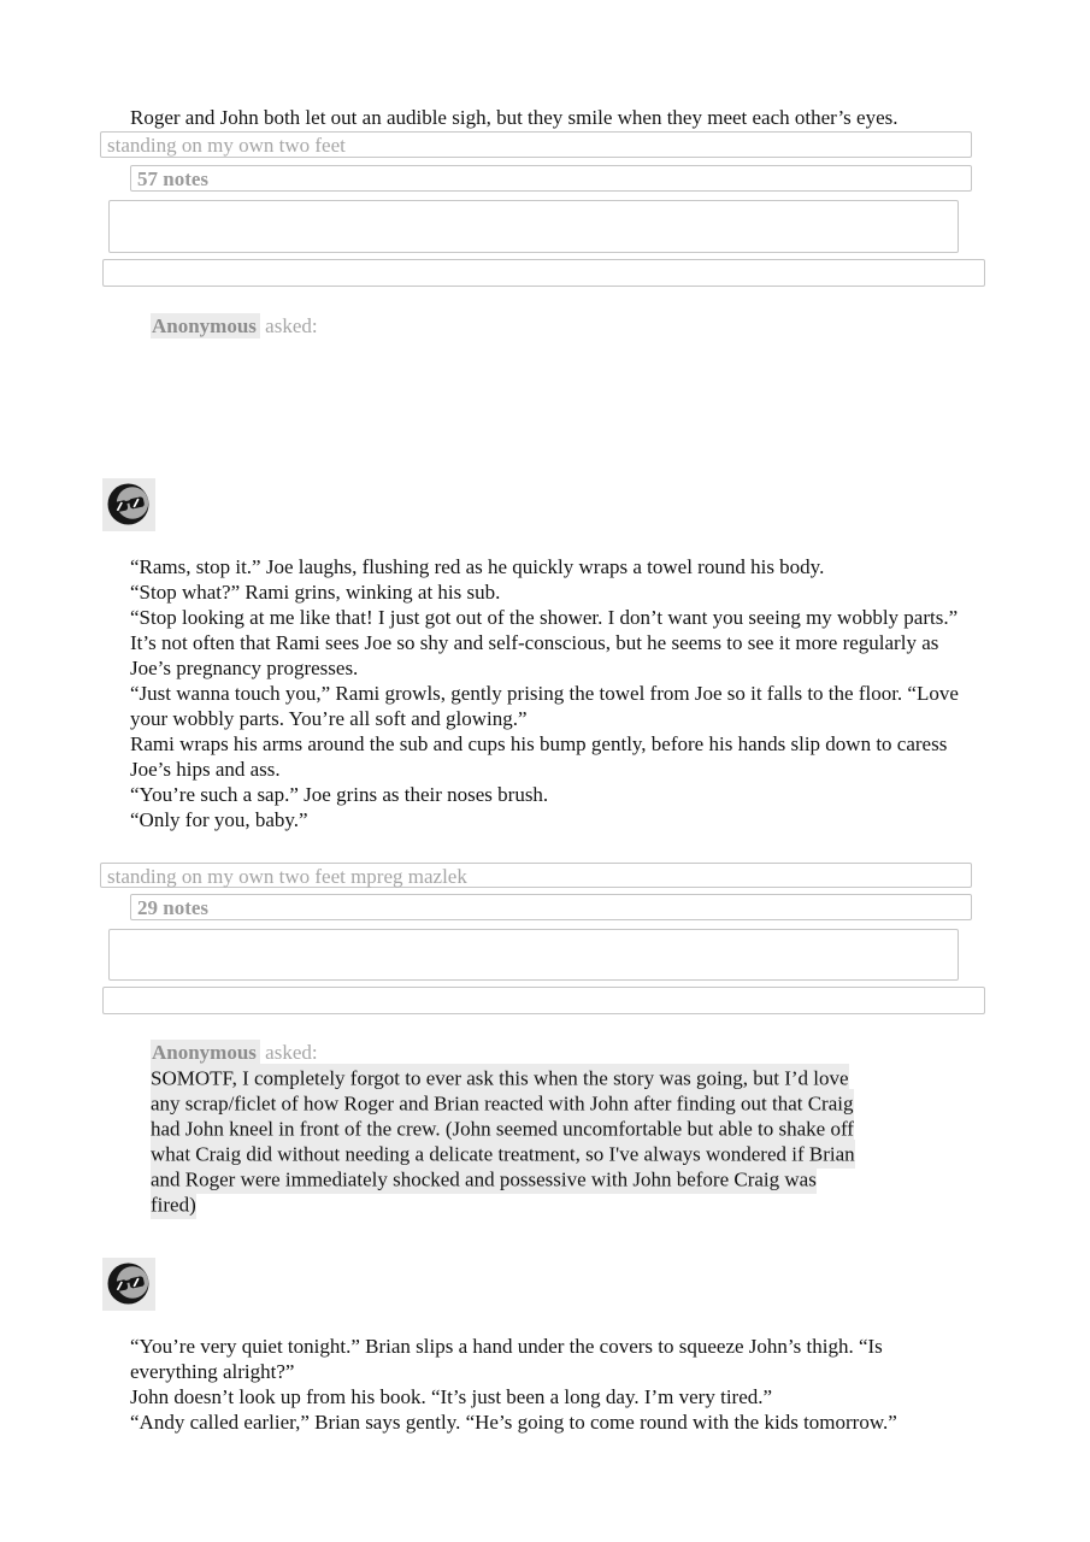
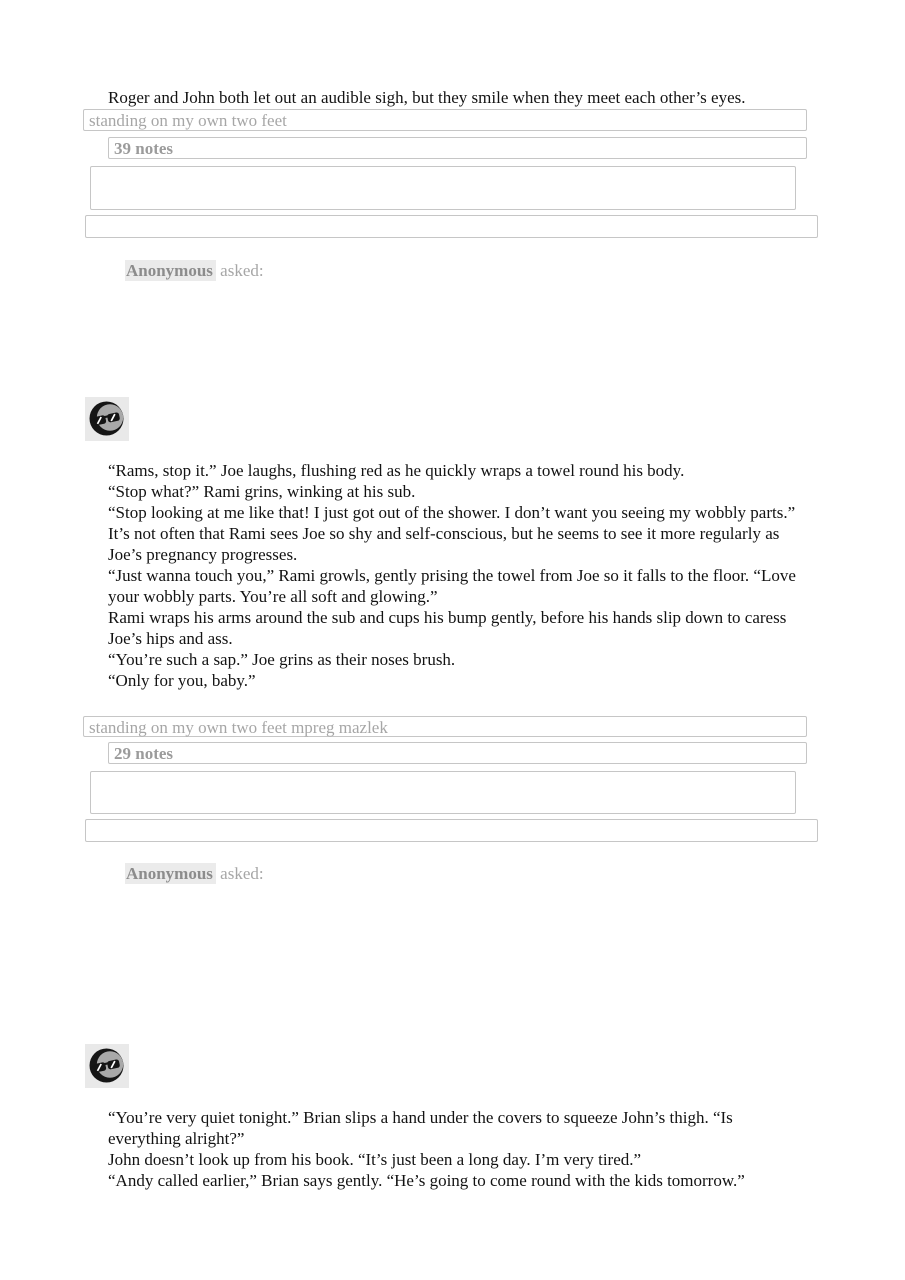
  Roger and John both let out an audible sigh, but they smile when they meet each other’s eyes.
  standing on my own two feet
- 57 notes
+ 39 notes
  Anonymous asked:
  “Rams, stop it.” Joe laughs, flushing red as he quickly wraps a towel round his body.
  “Stop what?” Rami grins, winking at his sub.
  “Stop looking at me like that! I just got out of the shower. I don’t want you seeing my wobbly parts.”
  It’s not often that Rami sees Joe so shy and self-conscious, but he seems to see it more regularly as Joe’s pregnancy progresses.
  “Just wanna touch you,” Rami growls, gently prising the towel from Joe so it falls to the floor. “Love your wobbly parts. You’re all soft and glowing.”
  Rami wraps his arms around the sub and cups his bump gently, before his hands slip down to caress Joe’s hips and ass.
  “You’re such a sap.” Joe grins as their noses brush.
  “Only for you, baby.”
  standing on my own two feet mpreg mazlek
  29 notes
  Anonymous asked:
- SOMOTF, I completely forgot to ever ask this when the story was going, but I’d love any scrap/ficlet of how Roger and Brian reacted with John after finding out that Craig had John kneel in front of the crew. (John seemed uncomfortable but able to shake off what Craig did without needing a delicate treatment, so I've always wondered if Brian and Roger were immediately shocked and possessive with John before Craig was fired)
  “You’re very quiet tonight.” Brian slips a hand under the covers to squeeze John’s thigh. “Is everything alright?”
  John doesn’t look up from his book. “It’s just been a long day. I’m very tired.”
  “Andy called earlier,” Brian says gently. “He’s going to come round with the kids tomorrow.”
